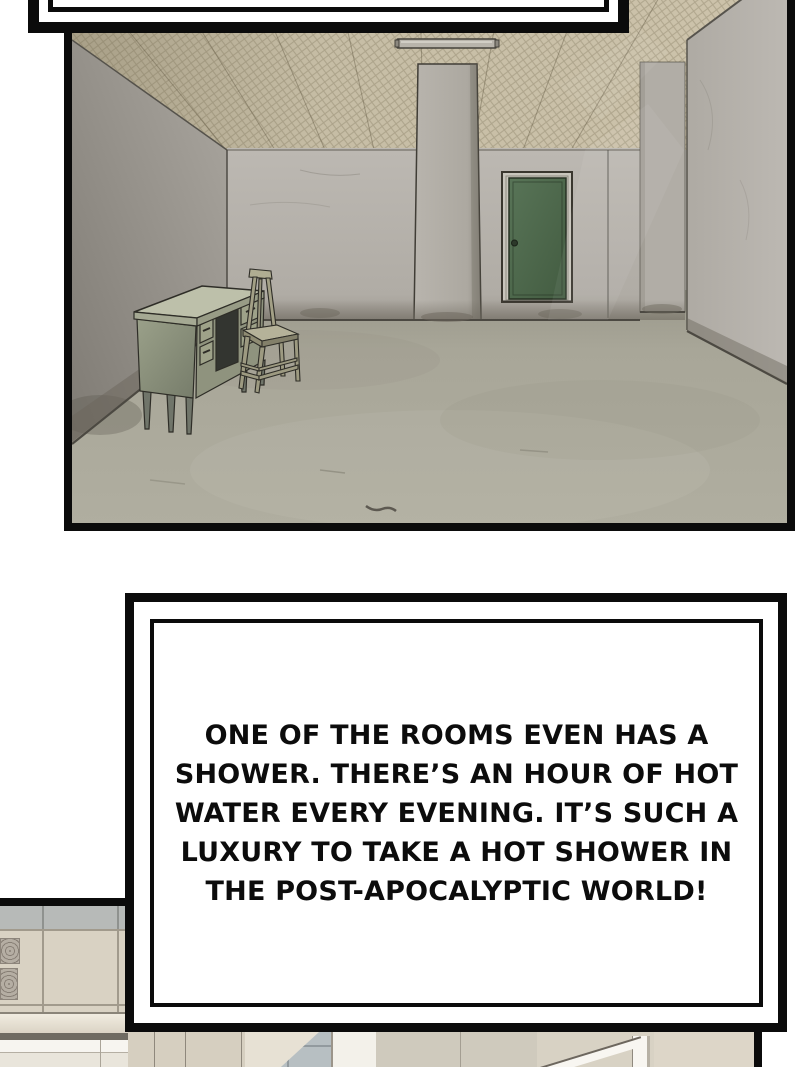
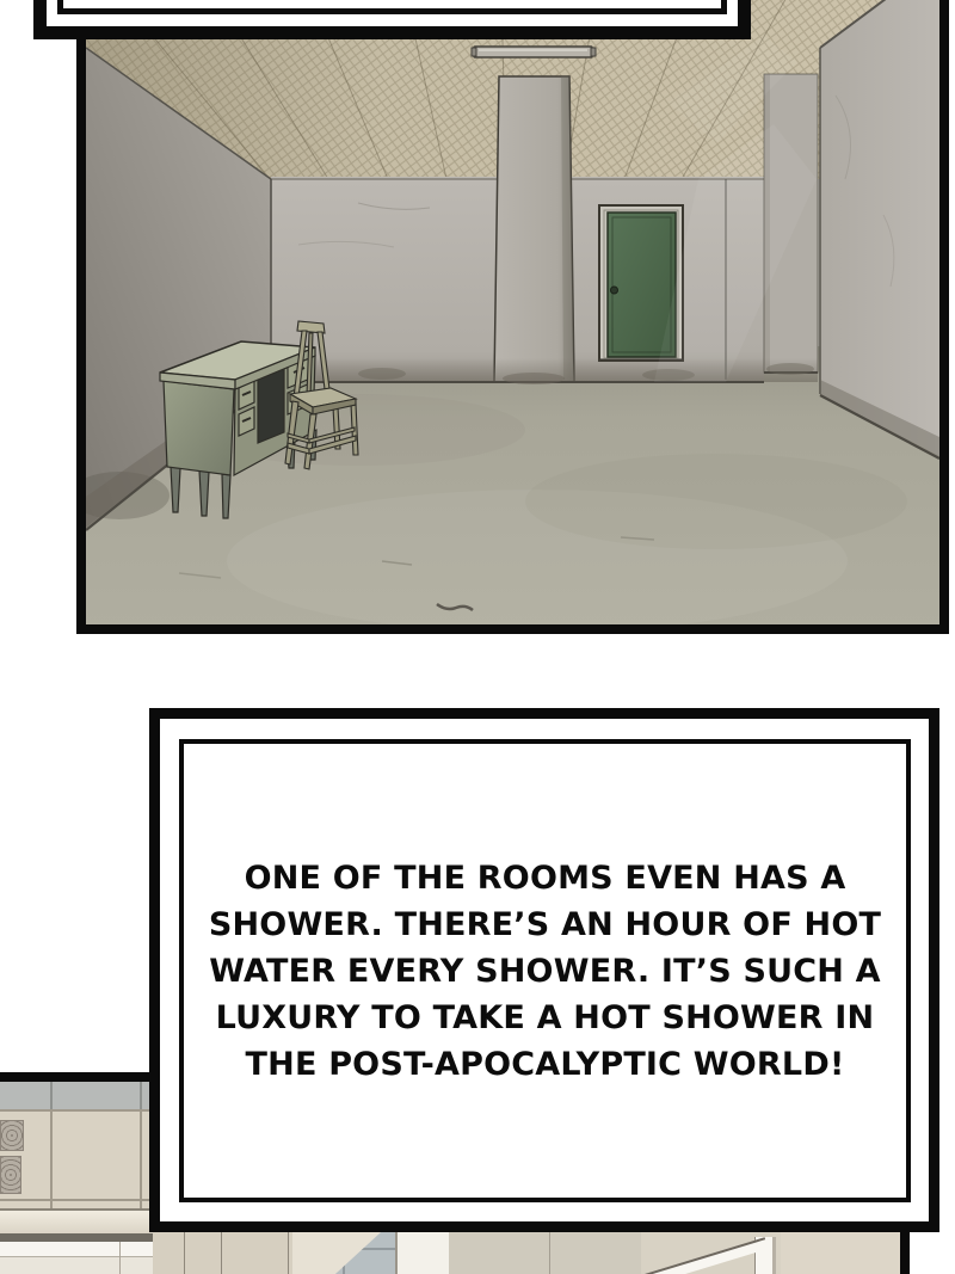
  ONE OF THE ROOMS EVEN HAS A
  SHOWER. THERE’S AN HOUR OF HOT
- WATER EVERY EVENING. IT’S SUCH A
+ WATER EVERY SHOWER. IT’S SUCH A
  LUXURY TO TAKE A HOT SHOWER IN
  THE POST-APOCALYPTIC WORLD!
